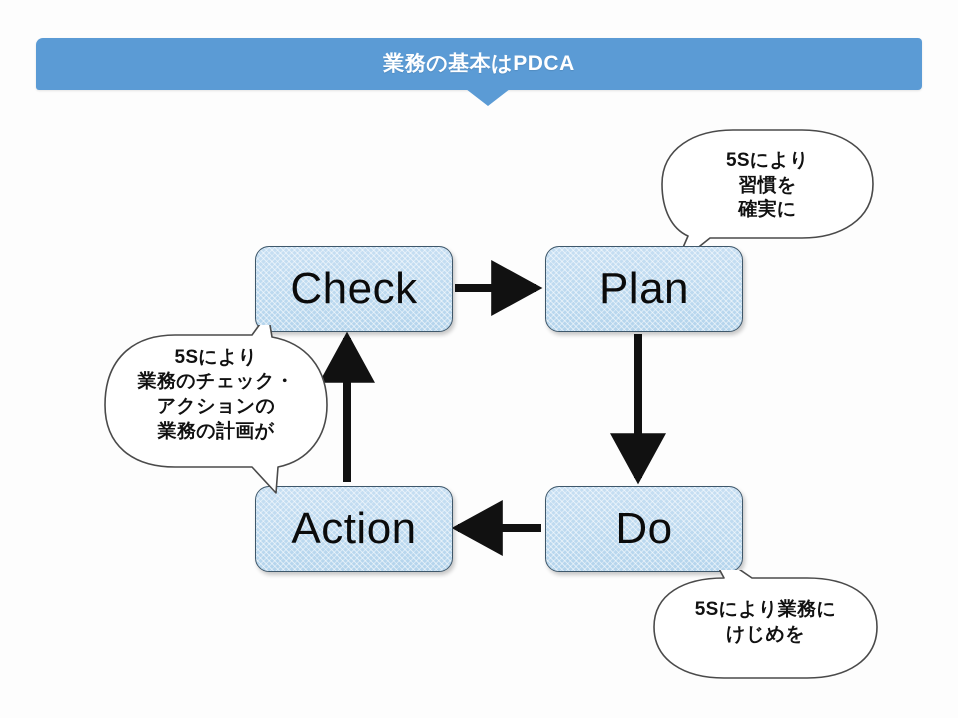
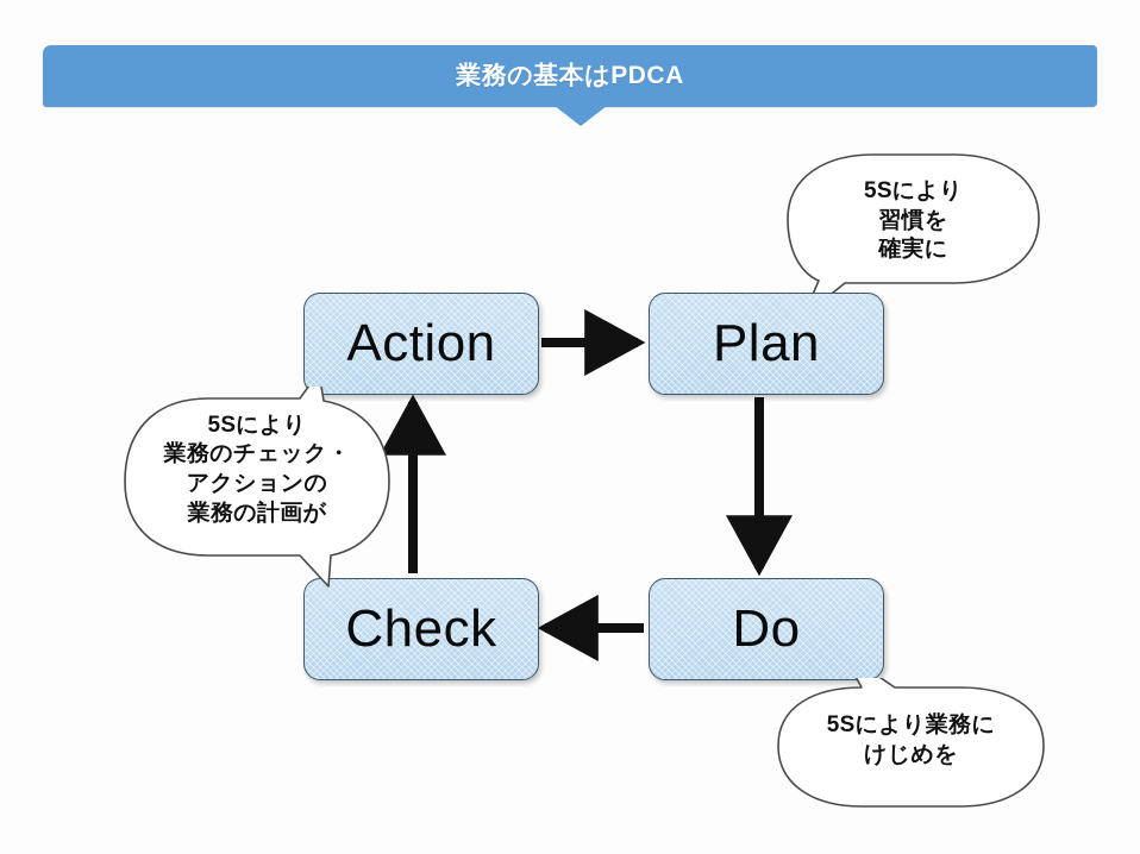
  業務の基本はPDCA
- Check
+ Action
  Plan
- Action
+ Check
  Do
  5Sにより
  習慣を
  確実に
  5Sにより
  業務のチェック・
  アクションの
  業務の計画が
  5Sにより業務に
  けじめを
